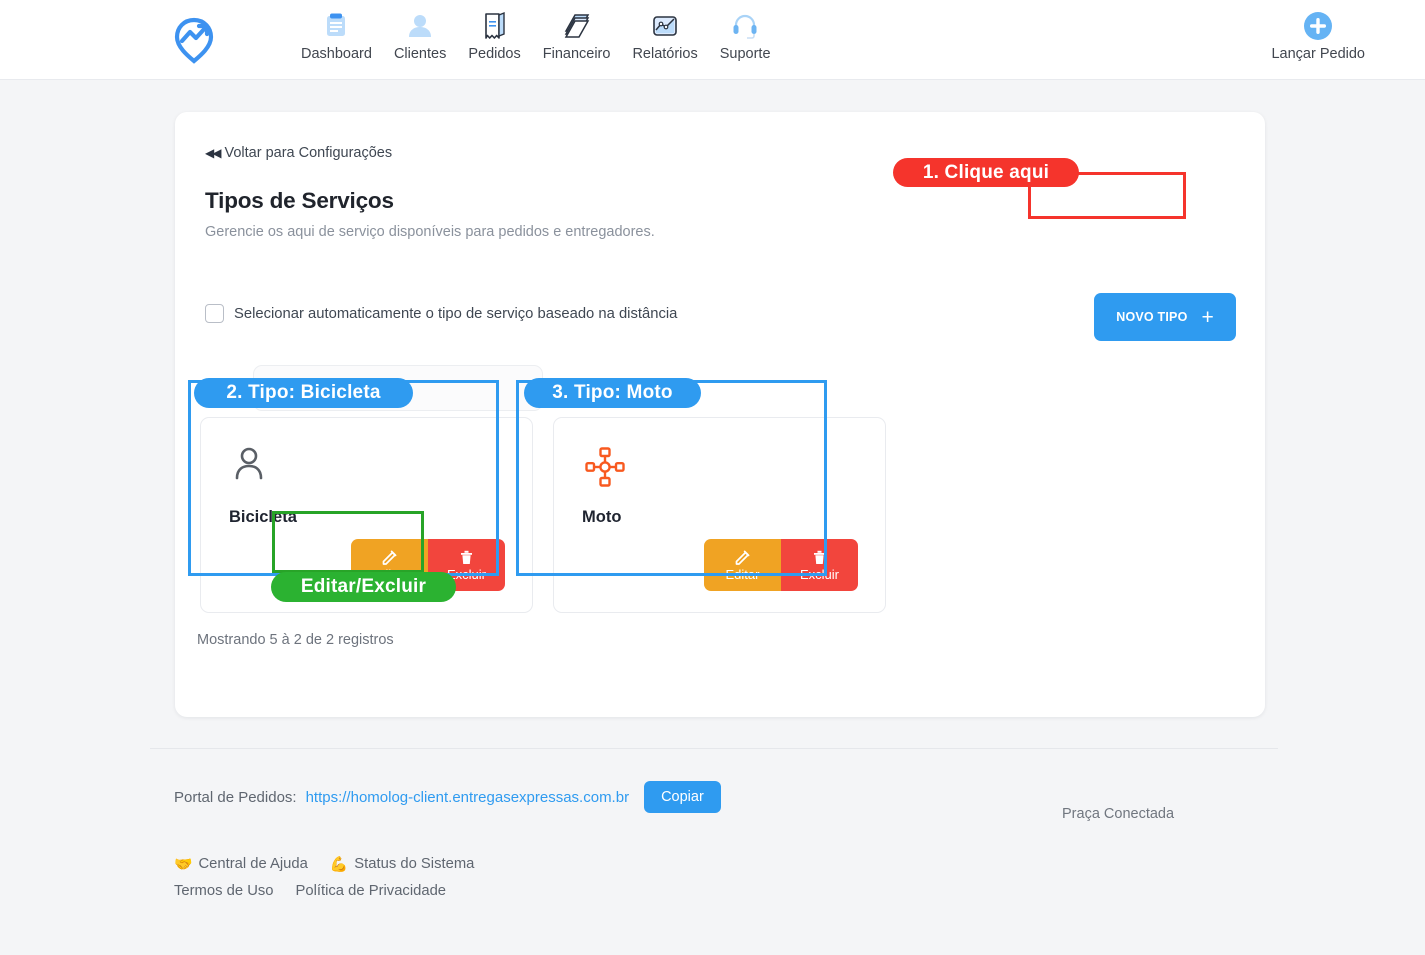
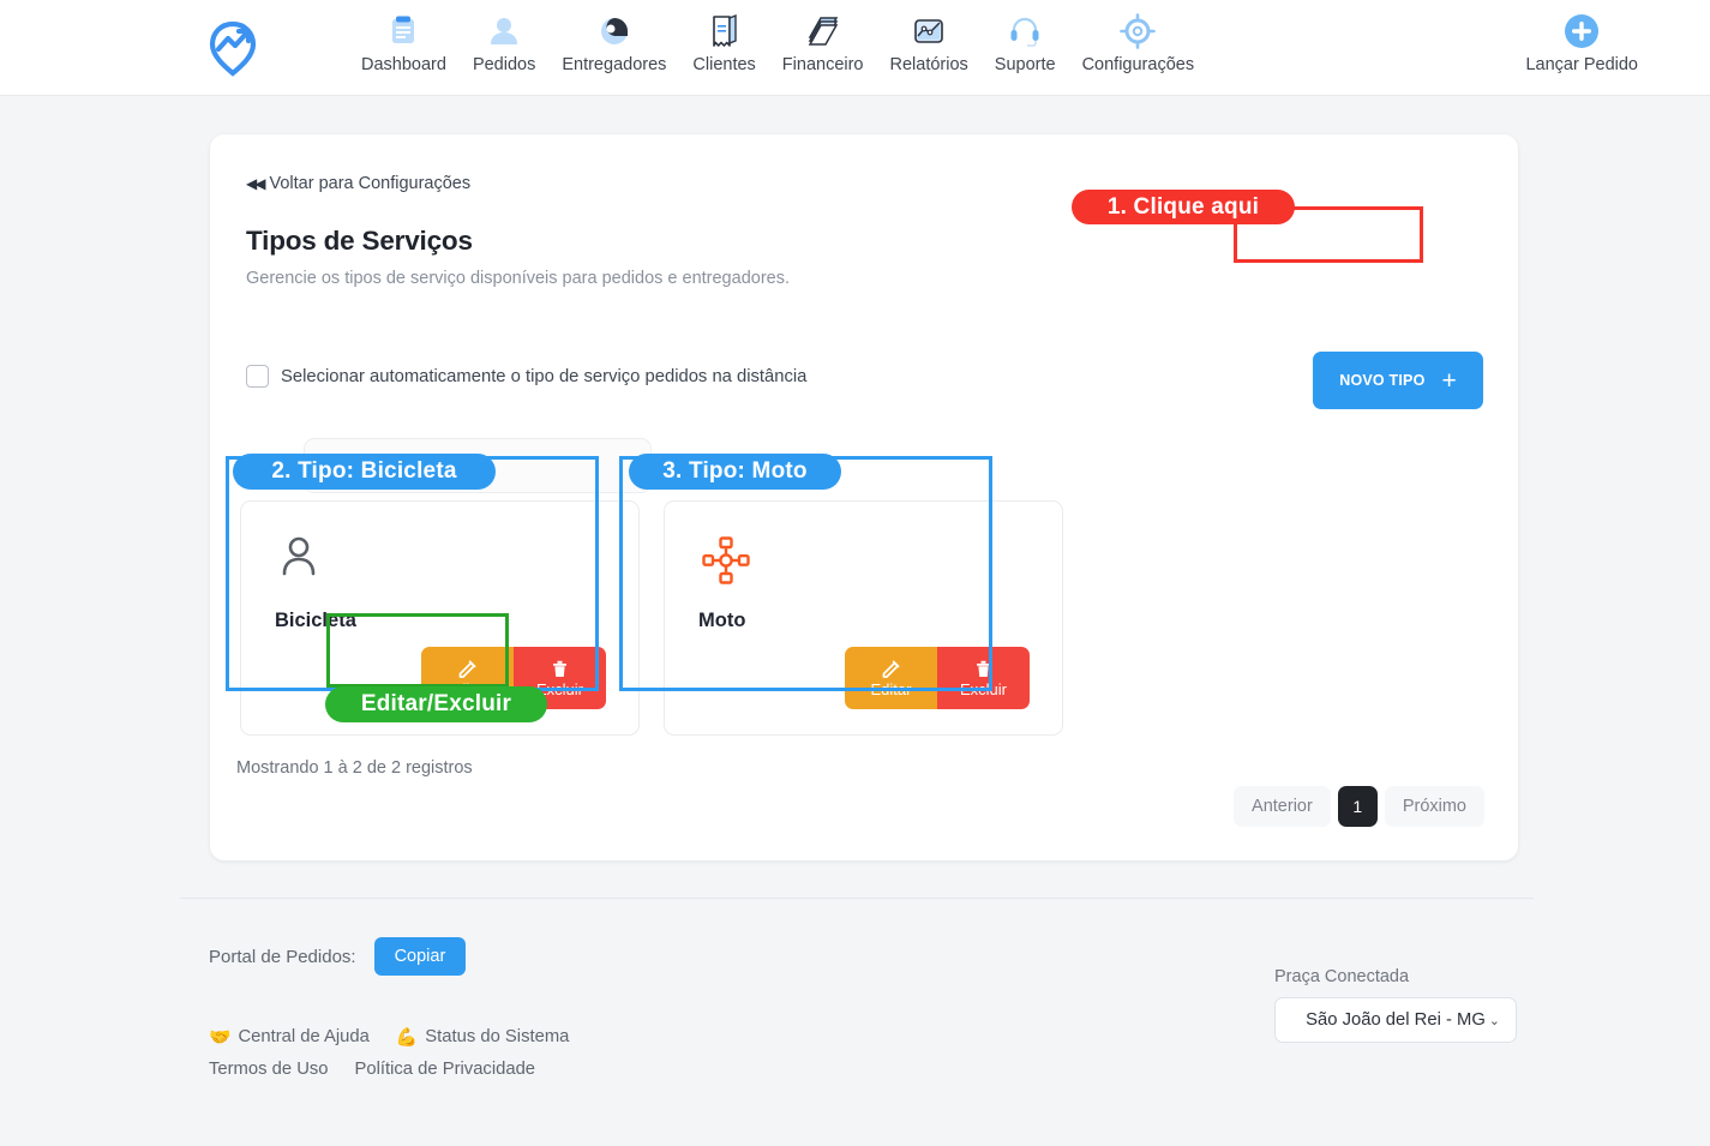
  Dashboard
- Clientes
+ Pedidos
+ Entregadores
- Pedidos
+ Clientes
  Financeiro
  Relatórios
  Suporte
+ Configurações
  Lançar Pedido
  ◀◀
  Voltar para Configurações
  Tipos de Serviços
- Gerencie os aqui de serviço disponíveis para pedidos e entregadores.
+ Gerencie os tipos de serviço disponíveis para pedidos e entregadores.
  NOVO TIPO
  +
- Selecionar automaticamente o tipo de serviço baseado na distância
+ Selecionar automaticamente o tipo de serviço pedidos na distância
  Bicicleta
  Excluir
  Moto
  Editar
  Excluir
- Mostrando 5 à 2 de 2 registros
+ Mostrando 1 à 2 de 2 registros
+ Anterior
+ 1
+ Próximo
  Portal de Pedidos:
- https://homolog-client.entregasexpressas.com.br
  Copiar
  🤝
  Central de Ajuda
  💪
  Status do Sistema
  Termos de Uso
  Política de Privacidade
  Praça Conectada
+ São João del Rei - MG
+ ⌄
  1. Clique aqui
  2. Tipo: Bicicleta
  3. Tipo: Moto
  Editar/Excluir
